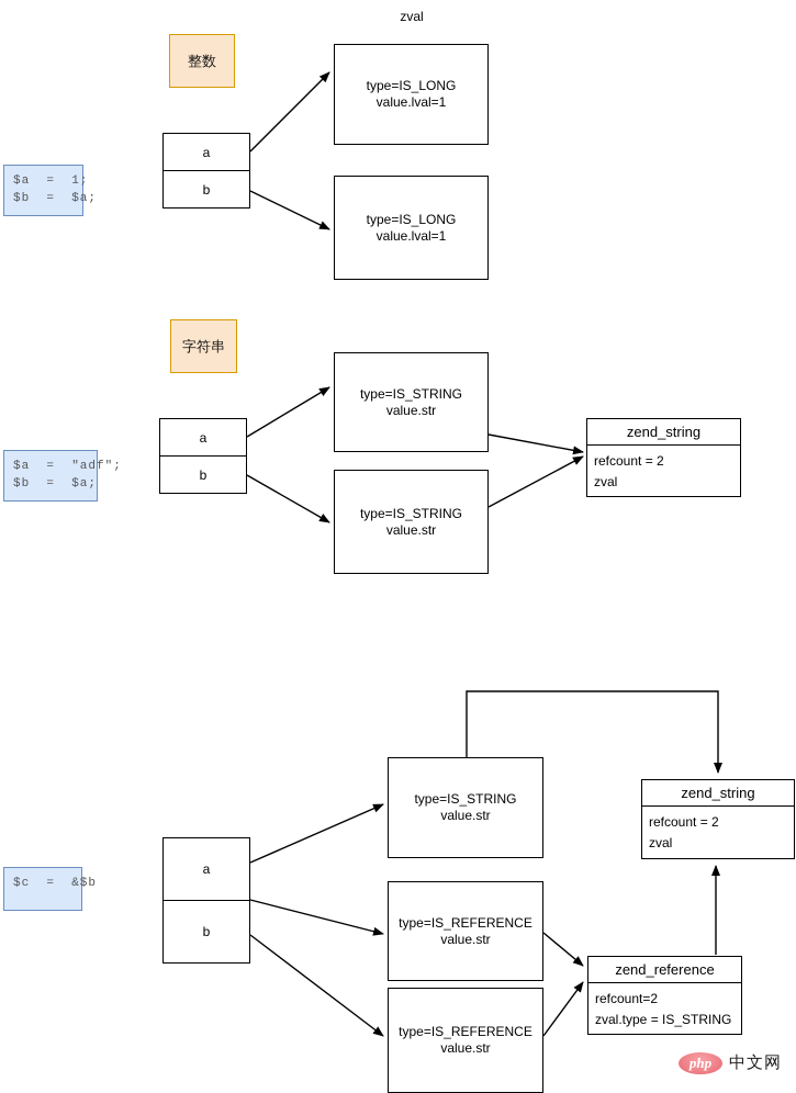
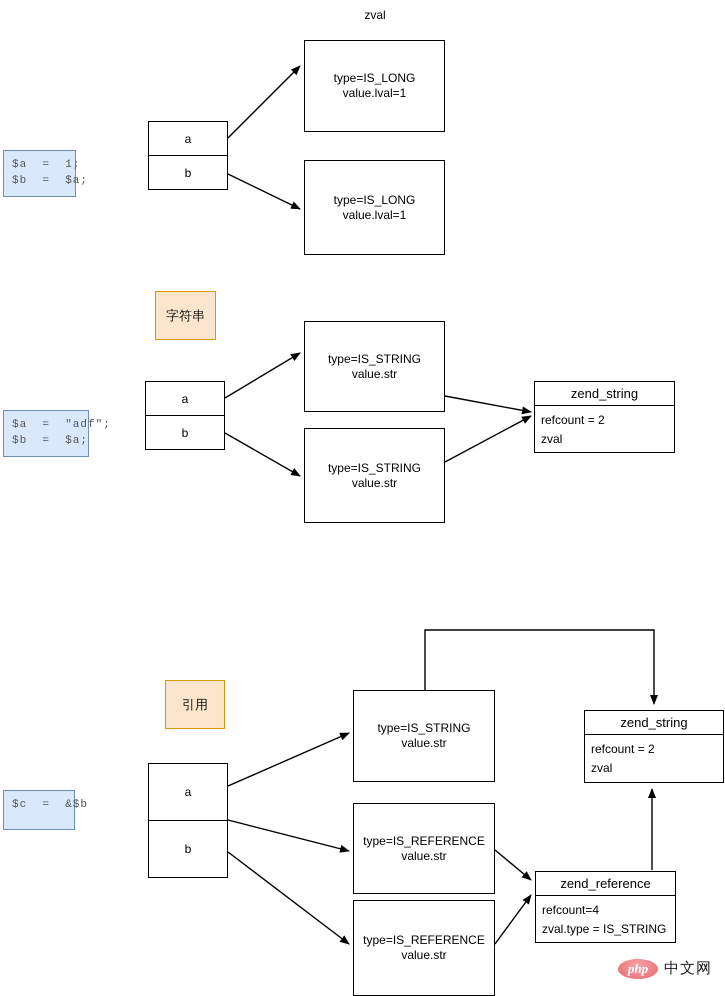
  zval
  $a = 1;
  $b = $a;
- 整数
  a
  b
  type=IS_LONG
  value.lval=1
  type=IS_LONG
  value.lval=1
  $a = "adf";
  $b = $a;
  字符串
  a
  b
  type=IS_STRING
  value.str
  type=IS_STRING
  value.str
  zend_string
  refcount = 2
  zval
  $c = &$b
+ 引用
  a
  b
  type=IS_STRING
  value.str
  type=IS_REFERENCE
  value.str
  type=IS_REFERENCE
  value.str
  zend_string
  refcount = 2
  zval
  zend_reference
- refcount=2
+ refcount=4
  zval.type = IS_STRING
  php
  中文网
